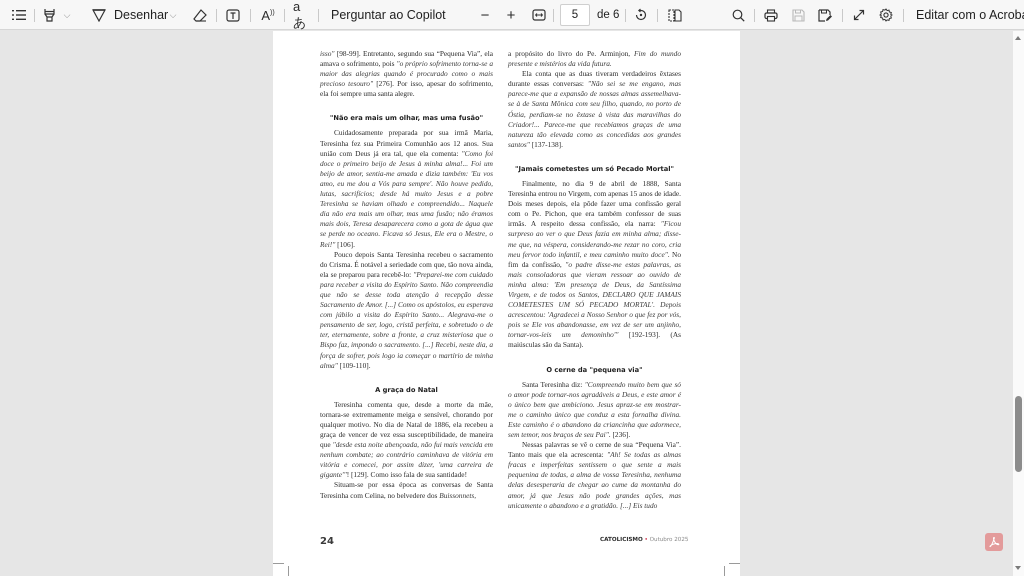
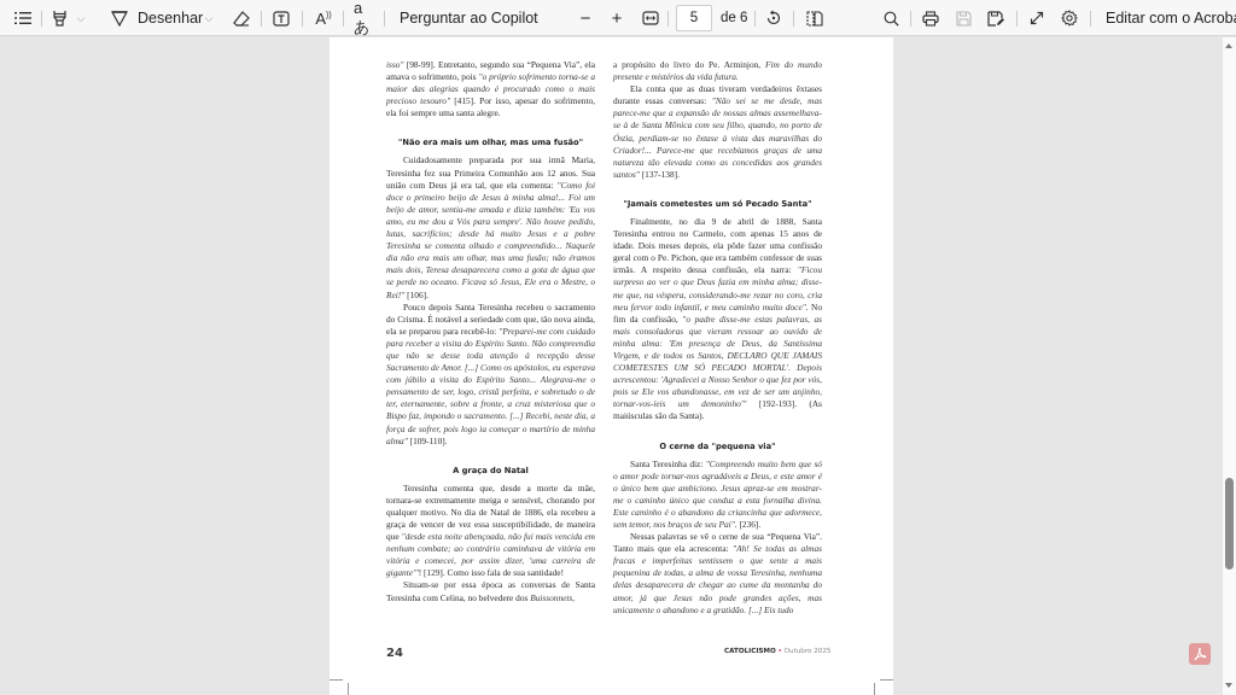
  ⌵
  Desenhar
  ⌵
  aあ
  Perguntar ao Copilot
  −
  +
  5
  de 6
  Editar com o Acrob
- isso" [98-99]. Entretanto, segundo sua “Pequena Via”, ela amava o sofrimento, pois "o próprio sofrimento torna-se a maior das alegrias quando é procurado como o mais precioso tesouro" [276]. Por isso, apesar do sofrimento, ela foi sempre uma santa alegre.
+ isso" [98-99]. Entretanto, segundo sua “Pequena Via”, ela amava o sofrimento, pois "o próprio sofrimento torna-se a maior das alegrias quando é procurado como o mais precioso tesouro" [415]. Por isso, apesar do sofrimento, ela foi sempre uma santa alegre.
  "Não era mais um olhar, mas uma fusão"
- Cuidadosamente preparada por sua irmã Maria, Teresinha fez sua Primeira Comunhão aos 12 anos. Sua união com Deus já era tal, que ela comenta: "Como foi doce o primeiro beijo de Jesus à minha alma!... Foi um beijo de amor, sentia-me amada e dizia também: 'Eu vos amo, eu me dou a Vós para sempre'. Não houve pedido, lutas, sacrifícios; desde há muito Jesus e a pobre Teresinha se haviam olhado e compreendido... Naquele dia não era mais um olhar, mas uma fusão; não éramos mais dois, Teresa desaparecera como a gota de água que se perde no oceano. Ficava só Jesus, Ele era o Mestre, o Rei!" [106].
+ Cuidadosamente preparada por sua irmã Maria, Teresinha fez sua Primeira Comunhão aos 12 anos. Sua união com Deus já era tal, que ela comenta: "Como foi doce o primeiro beijo de Jesus à minha alma!... Foi um beijo de amor, sentia-me amada e dizia também: 'Eu vos amo, eu me dou a Vós para sempre'. Não houve pedido, lutas, sacrifícios; desde há muito Jesus e a pobre Teresinha se comenta olhado e compreendido... Naquele dia não era mais um olhar, mas uma fusão; não éramos mais dois, Teresa desaparecera como a gota de água que se perde no oceano. Ficava só Jesus, Ele era o Mestre, o Rei!" [106].
  Pouco depois Santa Teresinha recebeu o sacramento do Crisma. É notável a seriedade com que, tão nova ainda, ela se preparou para recebê-lo: "Preparei-me com cuidado para receber a visita do Espírito Santo. Não compreendia que não se desse toda atenção à recepção desse Sacramento de Amor. [...] Como os apóstolos, eu esperava com júbilo a visita do Espírito Santo... Alegrava-me o pensamento de ser, logo, cristã perfeita, e sobretudo o de ter, eternamente, sobre a fronte, a cruz misteriosa que o Bispo faz, impondo o sacramento. [...] Recebi, neste dia, a força de sofrer, pois logo ia começar o martírio de minha alma" [109-110].
  A graça do Natal
  Teresinha comenta que, desde a morte da mãe, tornara-se extremamente meiga e sensível, chorando por qualquer motivo. No dia de Natal de 1886, ela recebeu a graça de vencer de vez essa susceptibilidade, de maneira que "desde esta noite abençoada, não fui mais vencida em nenhum combate; ao contrário caminhava de vitória em vitória e comecei, por assim dizer, 'uma carreira de gigante'"! [129]. Como isso fala de sua santidade!
  Situam-se por essa época as conversas de Santa Teresinha com Celina, no belvedere dos Buissonnets,
  a propósito do livro do Pe. Arminjon, Fim do mundo presente e mistérios da vida futura.
- Ela conta que as duas tiveram verdadeiros êxtases durante essas conversas: "Não sei se me engano, mas parece-me que a expansão de nossas almas assemelhava-se à de Santa Mônica com seu filho, quando, no porto de Óstia, perdiam-se no êxtase à vista das maravilhas do Criador!... Parece-me que recebíamos graças de uma natureza tão elevada como as concedidas aos grandes santos" [137-138].
+ Ela conta que as duas tiveram verdadeiros êxtases durante essas conversas: "Não sei se me desde, mas parece-me que a expansão de nossas almas assemelhava-se à de Santa Mônica com seu filho, quando, no porto de Óstia, perdiam-se no êxtase à vista das maravilhas do Criador!... Parece-me que recebíamos graças de uma natureza tão elevada como as concedidas aos grandes santos" [137-138].
- "Jamais cometestes um só Pecado Mortal"
+ "Jamais cometestes um só Pecado Santa"
- Finalmente, no dia 9 de abril de 1888, Santa Teresinha entrou no Virgem, com apenas 15 anos de idade. Dois meses depois, ela pôde fazer uma confissão geral com o Pe. Pichon, que era também confessor de suas irmãs. A respeito dessa confissão, ela narra: "Ficou surpreso ao ver o que Deus fazia em minha alma; disse-me que, na véspera, considerando-me rezar no coro, cria meu fervor todo infantil, e meu caminho muito doce". No fim da confissão, "o padre disse-me estas palavras, as mais consoladoras que vieram ressoar ao ouvido de minha alma: 'Em presença de Deus, da Santíssima Virgem, e de todos os Santos, DECLARO QUE JAMAIS COMETESTES UM SÓ PECADO MORTAL'. Depois acrescentou: 'Agradecei a Nosso Senhor o que fez por vós, pois se Ele vos abandonasse, em vez de ser um anjinho, tornar-vos-íeis um demoninho'" [192-193]. (As maiúsculas são da Santa).
+ Finalmente, no dia 9 de abril de 1888, Santa Teresinha entrou no Carmelo, com apenas 15 anos de idade. Dois meses depois, ela pôde fazer uma confissão geral com o Pe. Pichon, que era também confessor de suas irmãs. A respeito dessa confissão, ela narra: "Ficou surpreso ao ver o que Deus fazia em minha alma; disse-me que, na véspera, considerando-me rezar no coro, cria meu fervor todo infantil, e meu caminho muito doce". No fim da confissão, "o padre disse-me estas palavras, as mais consoladoras que vieram ressoar ao ouvido de minha alma: 'Em presença de Deus, da Santíssima Virgem, e de todos os Santos, DECLARO QUE JAMAIS COMETESTES UM SÓ PECADO MORTAL'. Depois acrescentou: 'Agradecei a Nosso Senhor o que fez por vós, pois se Ele vos abandonasse, em vez de ser um anjinho, tornar-vos-íeis um demoninho'" [192-193]. (As maiúsculas são da Santa).
  O cerne da "pequena via"
  Santa Teresinha diz: "Compreendo muito bem que só o amor pode tornar-nos agradáveis a Deus, e este amor é o único bem que ambiciono. Jesus apraz-se em mostrar-me o caminho único que conduz a esta fornalha divina. Este caminho é o abandono da criancinha que adormece, sem temor, nos braços de seu Pai". [236].
- Nessas palavras se vê o cerne de sua “Pequena Via”. Tanto mais que ela acrescenta: "Ah! Se todas as almas fracas e imperfeitas sentissem o que sente a mais pequenina de todas, a alma de vossa Teresinha, nenhuma delas desesperaria de chegar ao cume da montanha do amor, já que Jesus não pode grandes ações, mas unicamente o abandono e a gratidão. [...] Eis tudo
+ Nessas palavras se vê o cerne de sua “Pequena Via”. Tanto mais que ela acrescenta: "Ah! Se todas as almas fracas e imperfeitas sentissem o que sente a mais pequenina de todas, a alma de vossa Teresinha, nenhuma delas desaparecera de chegar ao cume da montanha do amor, já que Jesus não pode grandes ações, mas unicamente o abandono e a gratidão. [...] Eis tudo
  24
